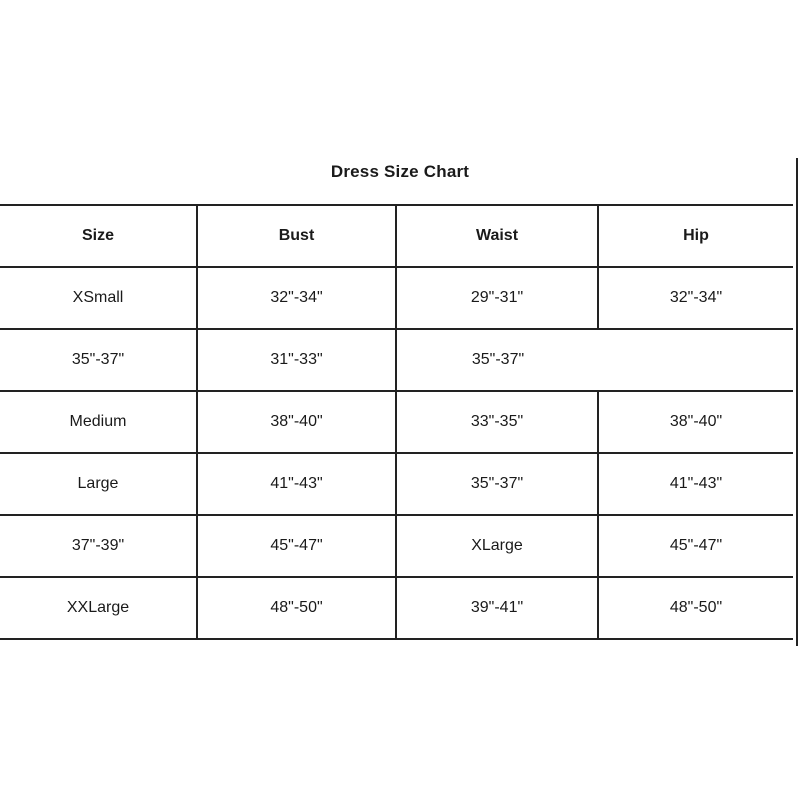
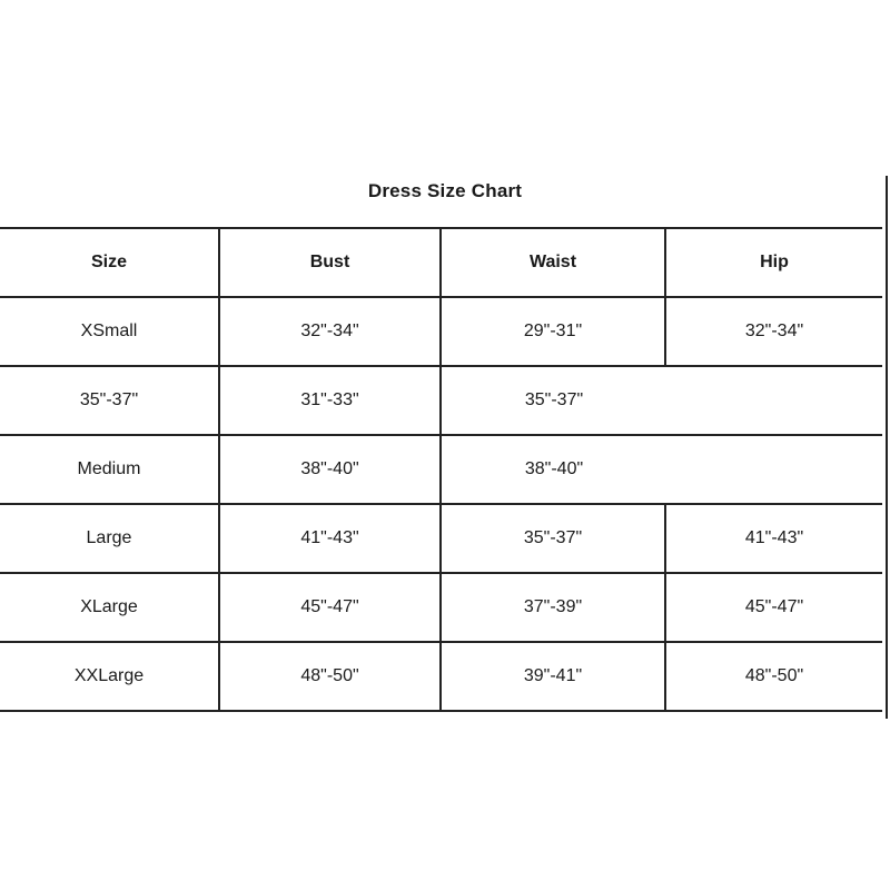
  Dress Size Chart
  Size
  Bust
  Waist
  Hip
  XSmall
  32"-34"
  29"-31"
  32"-34"
  35"-37"
  31"-33"
  35"-37"
  Medium
  38"-40"
- 33"-35"
  38"-40"
  Large
  41"-43"
  35"-37"
  41"-43"
- 37"-39"
+ XLarge
  45"-47"
- XLarge
+ 37"-39"
  45"-47"
  XXLarge
  48"-50"
  39"-41"
  48"-50"
